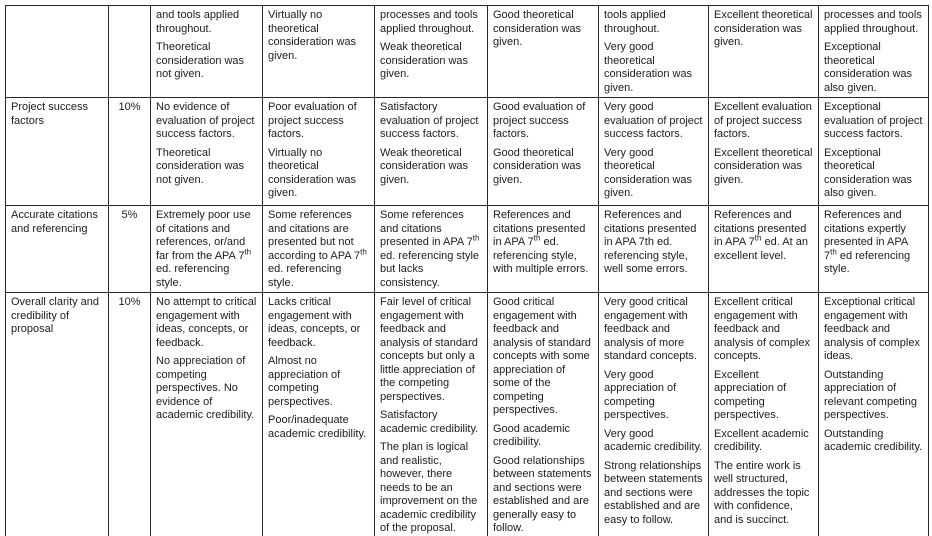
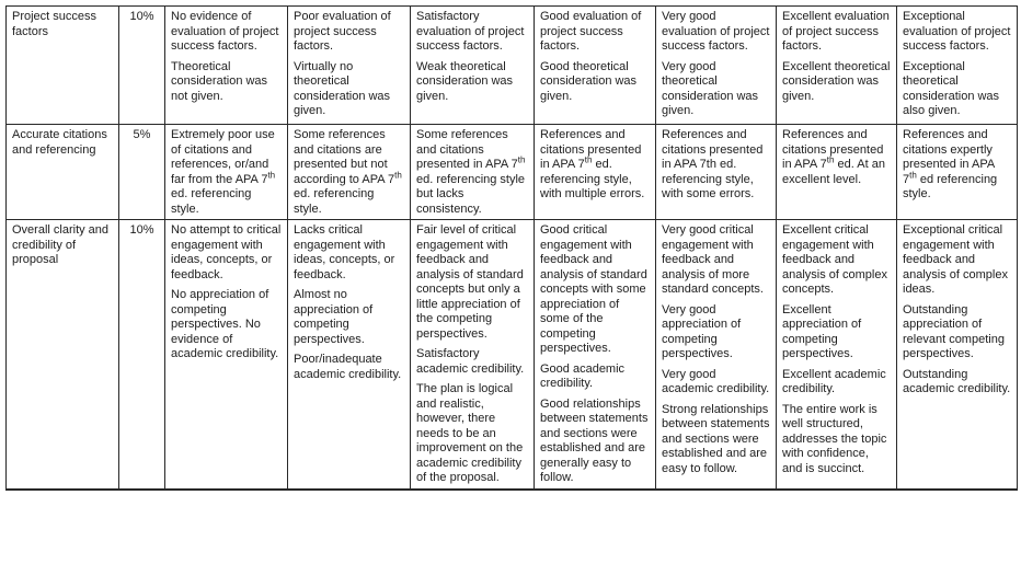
- 		and tools applied throughout.Theoretical consideration was not given.	Virtually no theoretical consideration was given.	processes and tools applied throughout.Weak theoretical consideration was given.	Good theoretical consideration was given.	tools applied throughout.Very good theoretical consideration was given.	Excellent theoretical consideration was given.	processes and tools applied throughout.Exceptional theoretical consideration was also given.
  Project success factors	10%	No evidence of evaluation of project success factors.Theoretical consideration was not given.	Poor evaluation of project success factors.Virtually no theoretical consideration was given.	Satisfactory evaluation of project success factors.Weak theoretical consideration was given.	Good evaluation of project success factors.Good theoretical consideration was given.	Very good evaluation of project success factors.Very good theoretical consideration was given.	Excellent evaluation of project success factors.Excellent theoretical consideration was given.	Exceptional evaluation of project success factors.Exceptional theoretical consideration was also given.
- Accurate citations and referencing	5%	Extremely poor use of citations and references, or/and far from the APA 7th ed. referencing style.	Some references and citations are presented but not according to APA 7th ed. referencing style.	Some references and citations presented in APA 7th ed. referencing style but lacks consistency.	References and citations presented in APA 7th ed. referencing style, with multiple errors.	References and citations presented in APA 7th ed. referencing style, well some errors.	References and citations presented in APA 7th ed. At an excellent level.	References and citations expertly presented in APA 7th ed referencing style.
+ Accurate citations and referencing	5%	Extremely poor use of citations and references, or/and far from the APA 7th ed. referencing style.	Some references and citations are presented but not according to APA 7th ed. referencing style.	Some references and citations presented in APA 7th ed. referencing style but lacks consistency.	References and citations presented in APA 7th ed. referencing style, with multiple errors.	References and citations presented in APA 7th ed. referencing style, with some errors.	References and citations presented in APA 7th ed. At an excellent level.	References and citations expertly presented in APA 7th ed referencing style.
  Overall clarity and credibility of proposal	10%	No attempt to critical engagement with ideas, concepts, or feedback.No appreciation of competing perspectives. No evidence of academic credibility.	Lacks critical engagement with ideas, concepts, or feedback.Almost no appreciation of competing perspectives.Poor/inadequate academic credibility.	Fair level of critical engagement with feedback and analysis of standard concepts but only a little appreciation of the competing perspectives.Satisfactory academic credibility.The plan is logical and realistic, however, there needs to be an improvement on the academic credibility of the proposal.	Good critical engagement with feedback and analysis of standard concepts with some appreciation of some of the competing perspectives.Good academic credibility.Good relationships between statements and sections were established and are generally easy to follow.	Very good critical engagement with feedback and analysis of more standard concepts.Very good appreciation of competing perspectives.Very good academic credibility.Strong relationships between statements and sections were established and are easy to follow.	Excellent critical engagement with feedback and analysis of complex concepts.Excellent appreciation of competing perspectives.Excellent academic credibility.The entire work is well structured, addresses the topic with confidence, and is succinct.	Exceptional critical engagement with feedback and analysis of complex ideas.Outstanding appreciation of relevant competing perspectives.Outstanding academic credibility.
